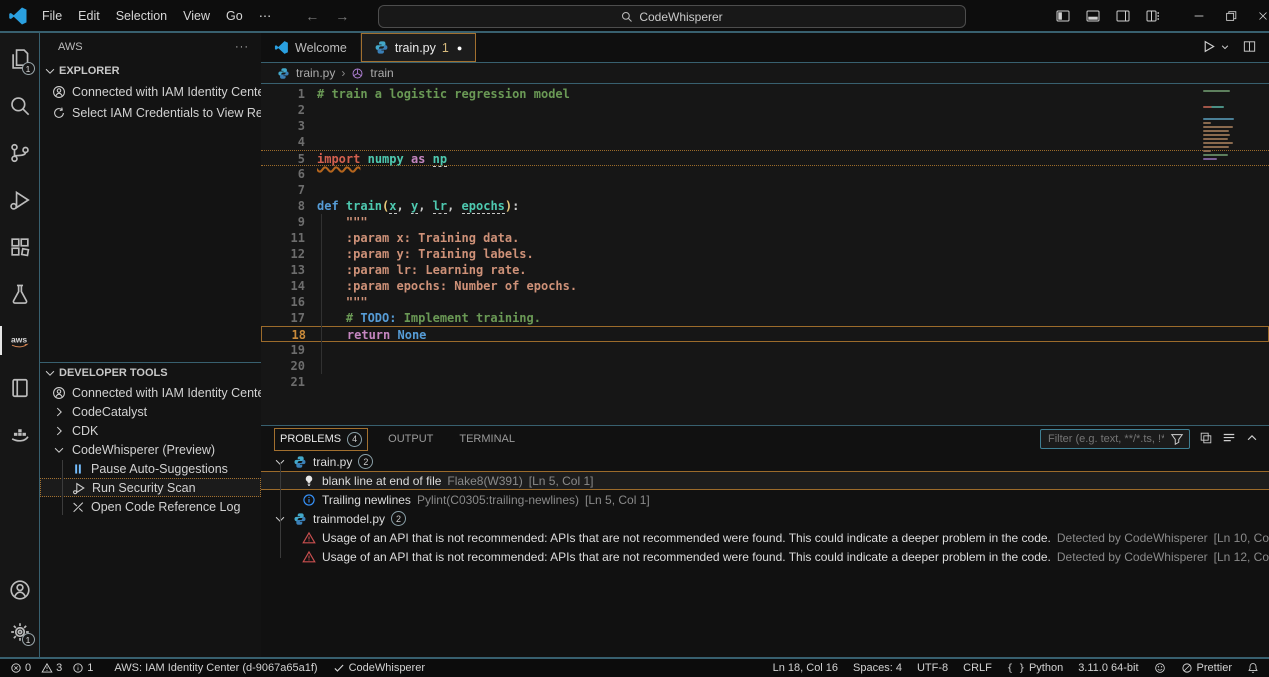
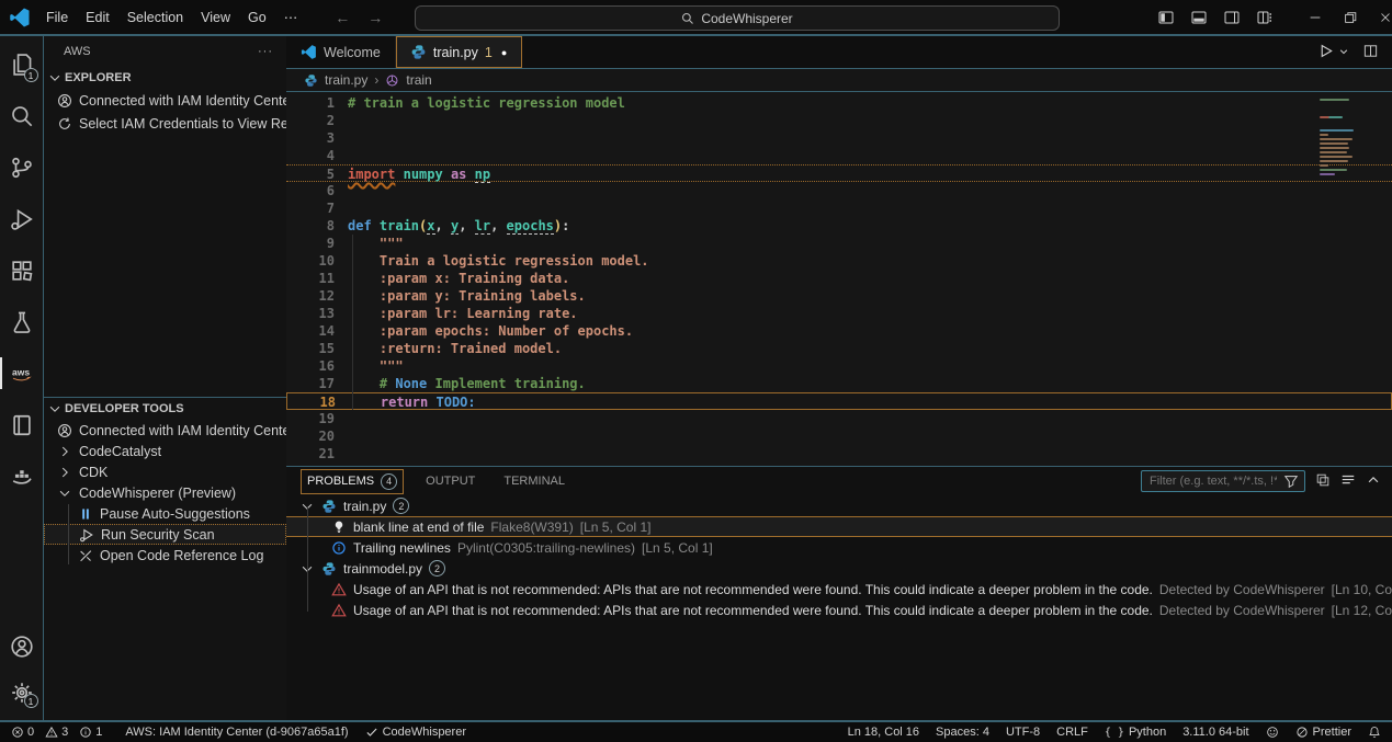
  File
  Edit
  Selection
  View
  Go
  ⋯
  ←
  →
  CodeWhisperer
  1
  aws
  1
  AWS
  ···
  EXPLORER
  Connected with IAM Identity Cent
  Select IAM Credentials to View Re
  DEVELOPER TOOLS
  Connected with IAM Identity Cent
  CodeCatalyst
  CDK
  CodeWhisperer (Preview)
  Pause Auto-Suggestions
  Run Security Scan
  Open Code Reference Log
  Welcome
  train.py
  1
  ●
  train.py
  ›
  train
  1
  # train a logistic regression model
  2
  3
  4
  5
  import numpy as np
  6
  7
  8
  def train(x, y, lr, epochs):
  9
  """
+ 10
+ Train a logistic regression model.
  11
  :param x: Training data.
  12
  :param y: Training labels.
  13
  :param lr: Learning rate.
  14
  :param epochs: Number of epochs.
+ 15
+ :return: Trained model.
  16
  """
  17
- # TODO: Implement training.
+ # None Implement training.
  18
- return None
+ return TODO:
  19
  20
  21
  PROBLEMS
  4
  OUTPUT
  TERMINAL
  Filter (e.g. text, **/*.ts, !*
  train.py
  2
  blank line at end of file
  Flake8(W391)
  [Ln 5, Col 1]
  Trailing newlines
  Pylint(C0305:trailing-newlines)
  [Ln 5, Col 1]
  trainmodel.py
  2
  Usage of an API that is not recommended: APIs that are not recommended were found. This could indicate a deeper problem in the code.
  Detected by CodeWhisperer
  [Ln 10, Co
  Usage of an API that is not recommended: APIs that are not recommended were found. This could indicate a deeper problem in the code.
  Detected by CodeWhisperer
  [Ln 12, Co
  0
  3
  1
  AWS: IAM Identity Center (d-9067a65a1f)
  CodeWhisperer
  Ln 18, Col 16
  Spaces: 4
  UTF-8
  CRLF
  { }
  Python
  3.11.0 64-bit
  Prettier
